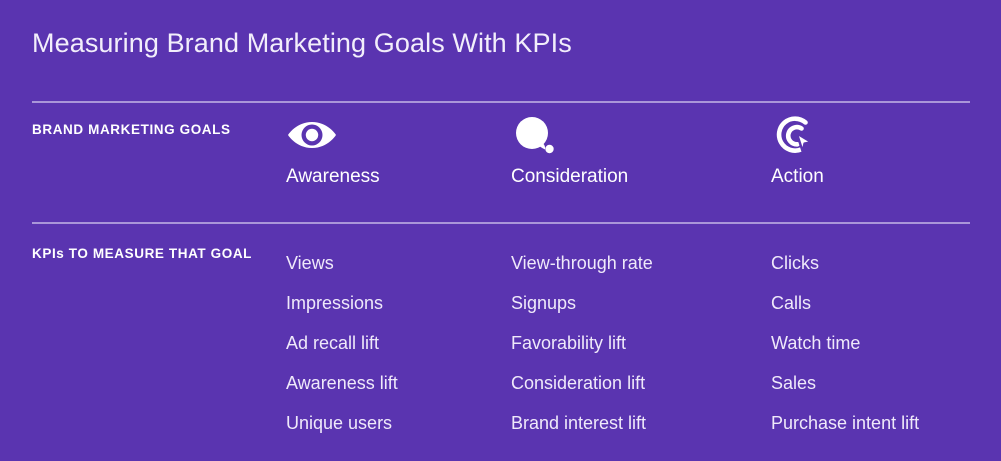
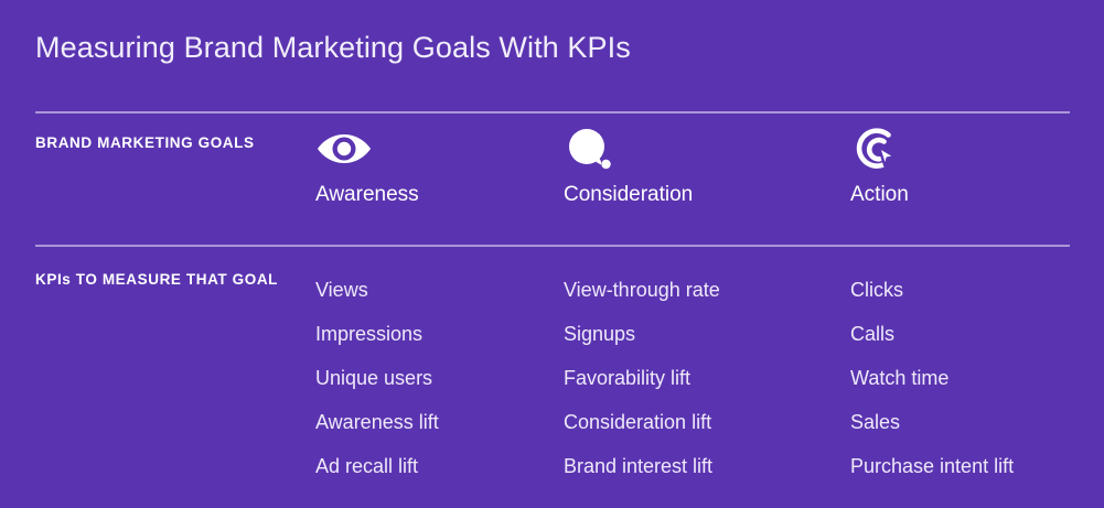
  Measuring Brand Marketing Goals With KPIs
  BRAND MARKETING GOALS
  Awareness
  Consideration
  Action
  KPIs TO MEASURE THAT GOAL
  Views
  Impressions
- Ad recall lift
+ Unique users
  Awareness lift
- Unique users
+ Ad recall lift
  View-through rate
  Signups
  Favorability lift
  Consideration lift
  Brand interest lift
  Clicks
  Calls
  Watch time
  Sales
  Purchase intent lift
